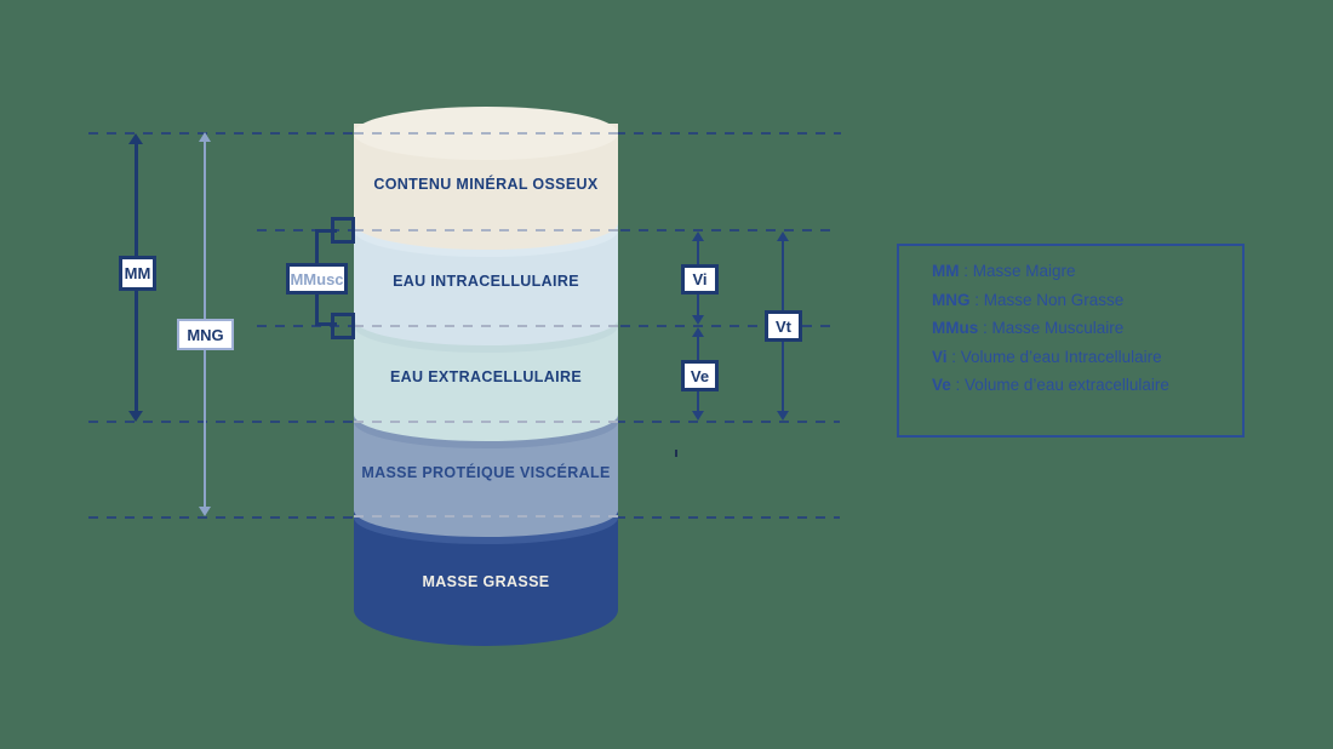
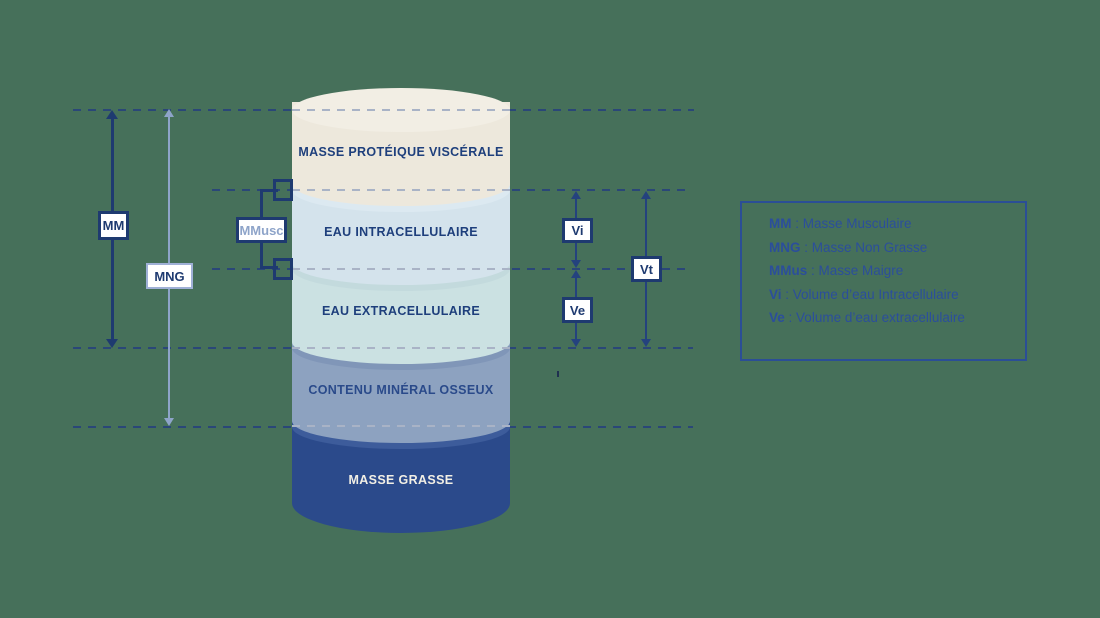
- CONTENU MINÉRAL OSSEUX
+ MASSE PROTÉIQUE VISCÉRALE
  EAU INTRACELLULAIRE
  EAU EXTRACELLULAIRE
- MASSE PROTÉIQUE VISCÉRALE
+ CONTENU MINÉRAL OSSEUX
  MASSE GRASSE
  MM
  MNG
  MMusc
  Vi
  Vt
  Ve
- MM : Masse Maigre
+ MM : Masse Musculaire
  MNG : Masse Non Grasse
- MMus : Masse Musculaire
+ MMus : Masse Maigre
  Vi : Volume d’eau Intracellulaire
  Ve : Volume d’eau extracellulaire
